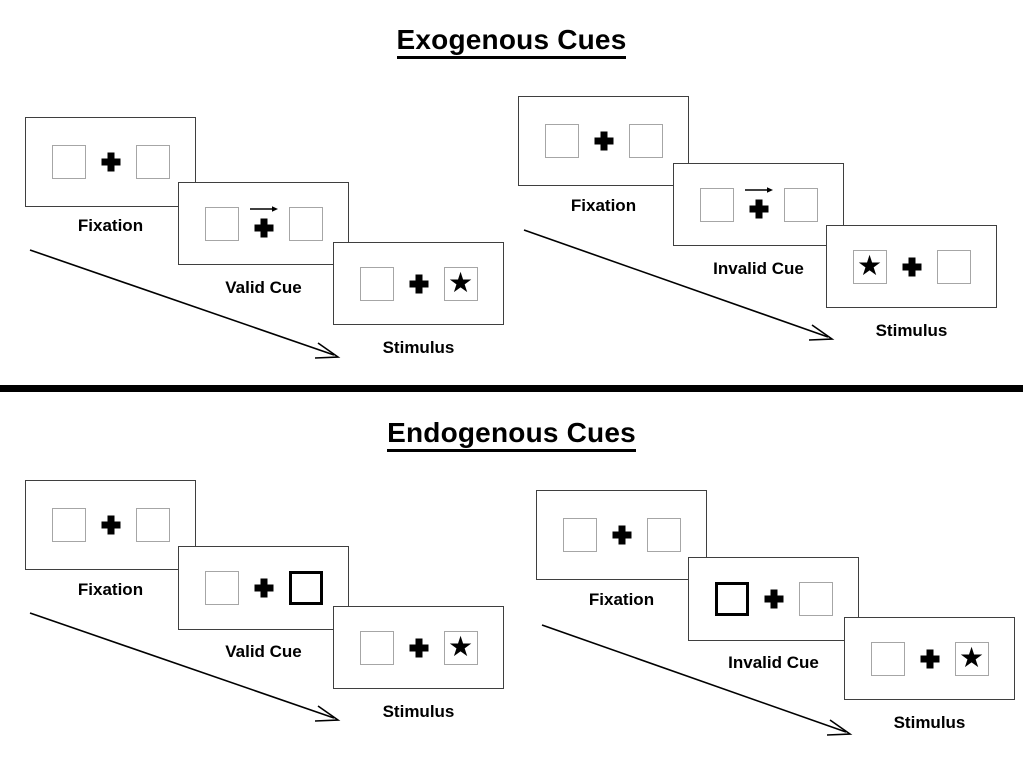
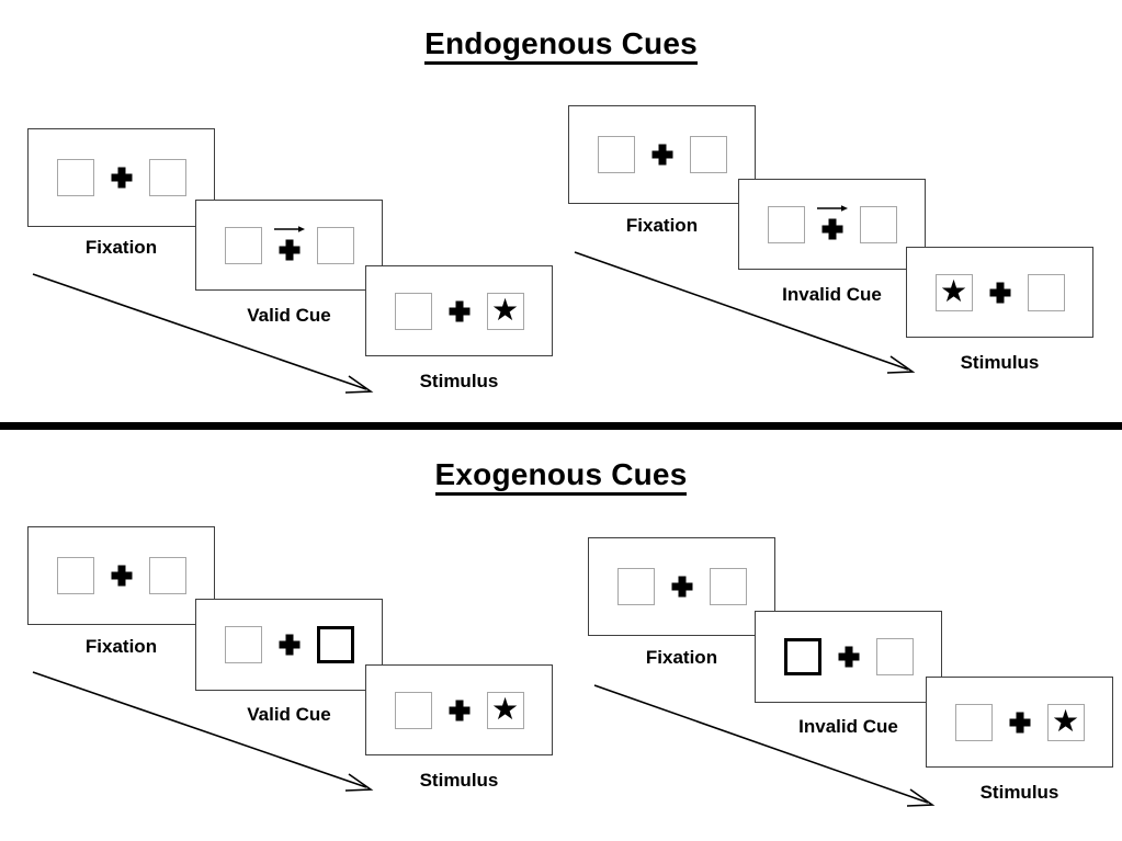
- Exogenous Cues
+ Endogenous Cues
  Fixation
  Valid Cue
  ★
  Stimulus
  Fixation
  Invalid Cue
  ★
  Stimulus
- Endogenous Cues
+ Exogenous Cues
  Fixation
  Valid Cue
  ★
  Stimulus
  Fixation
  Invalid Cue
  ★
  Stimulus
